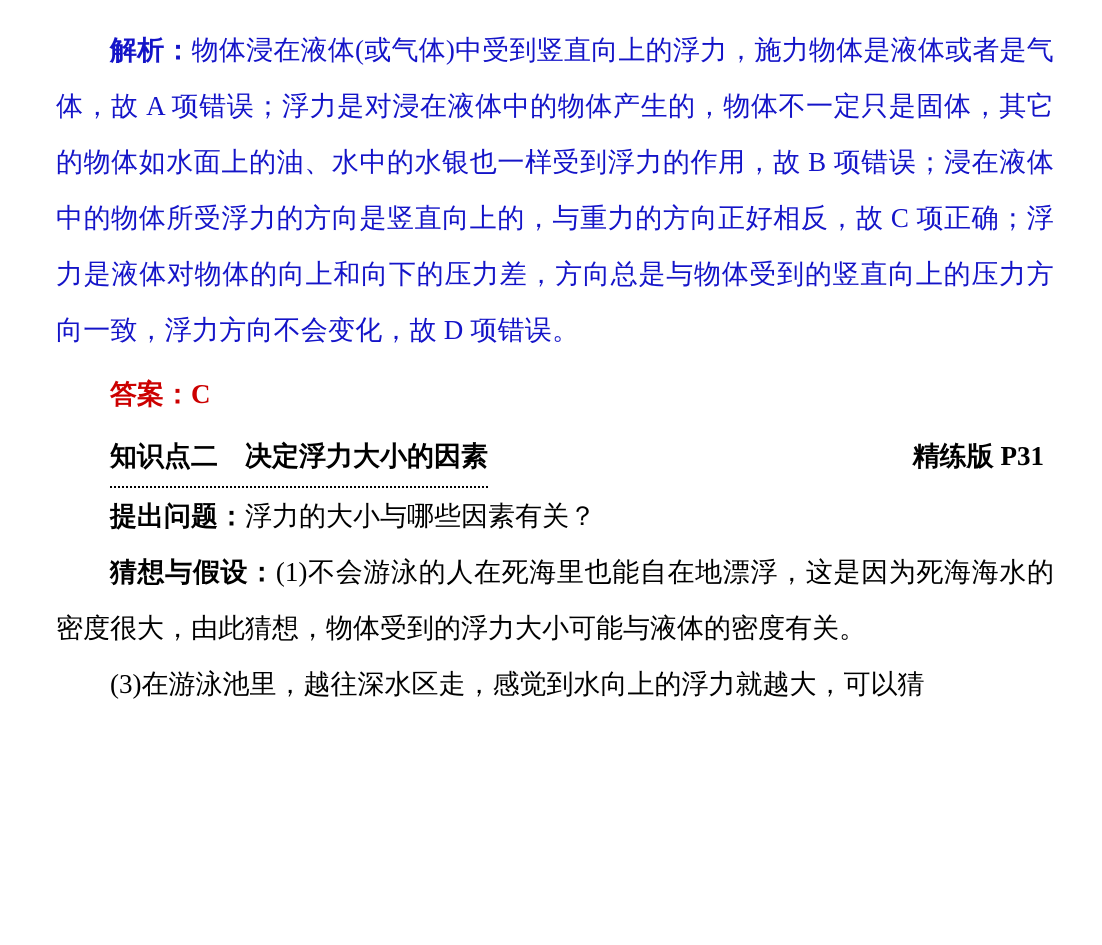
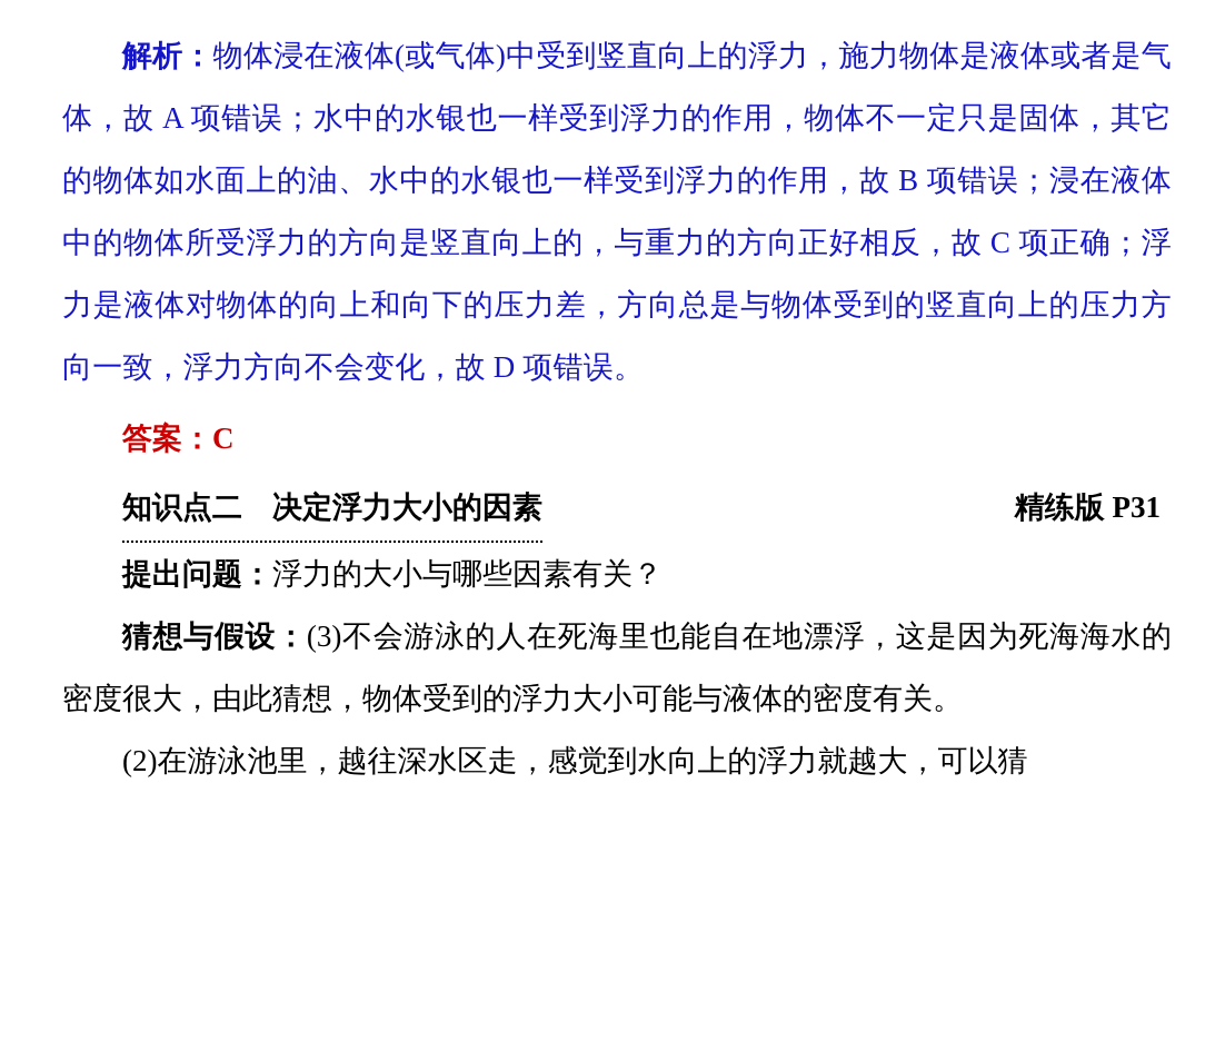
- 解析：物体浸在液体(或气体)中受到竖直向上的浮力，施力物体是液体或者是气体，故 A 项错误；浮力是对浸在液体中的物体产生的，物体不一定只是固体，其它的物体如水面上的油、水中的水银也一样受到浮力的作用，故 B 项错误；浸在液体中的物体所受浮力的方向是竖直向上的，与重力的方向正好相反，故 C 项正确；浮力是液体对物体的向上和向下的压力差，方向总是与物体受到的竖直向上的压力方向一致，浮力方向不会变化，故 D 项错误。
+ 解析：物体浸在液体(或气体)中受到竖直向上的浮力，施力物体是液体或者是气体，故 A 项错误；水中的水银也一样受到浮力的作用，物体不一定只是固体，其它的物体如水面上的油、水中的水银也一样受到浮力的作用，故 B 项错误；浸在液体中的物体所受浮力的方向是竖直向上的，与重力的方向正好相反，故 C 项正确；浮力是液体对物体的向上和向下的压力差，方向总是与物体受到的竖直向上的压力方向一致，浮力方向不会变化，故 D 项错误。
  答案：C
  知识点二 决定浮力大小的因素
  精练版 P31
  提出问题：浮力的大小与哪些因素有关？
- 猜想与假设：(1)不会游泳的人在死海里也能自在地漂浮，这是因为死海海水的密度很大，由此猜想，物体受到的浮力大小可能与液体的密度有关。
+ 猜想与假设：(3)不会游泳的人在死海里也能自在地漂浮，这是因为死海海水的密度很大，由此猜想，物体受到的浮力大小可能与液体的密度有关。
- (3)在游泳池里，越往深水区走，感觉到水向上的浮力就越大，可以猜
+ (2)在游泳池里，越往深水区走，感觉到水向上的浮力就越大，可以猜
